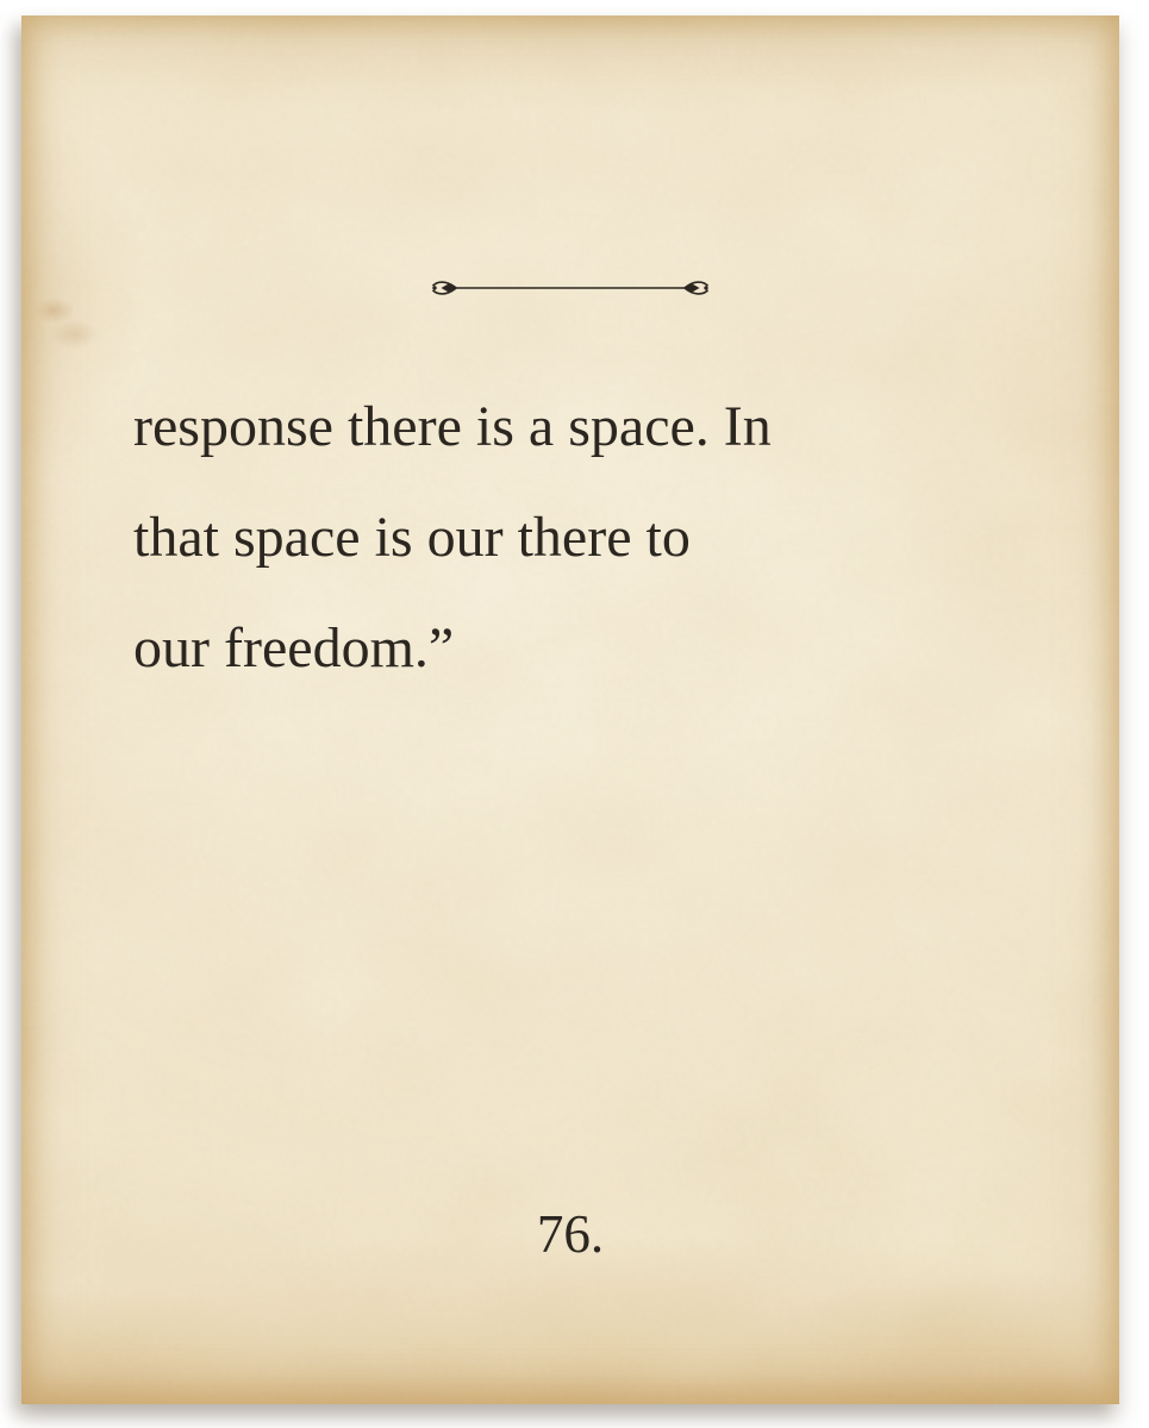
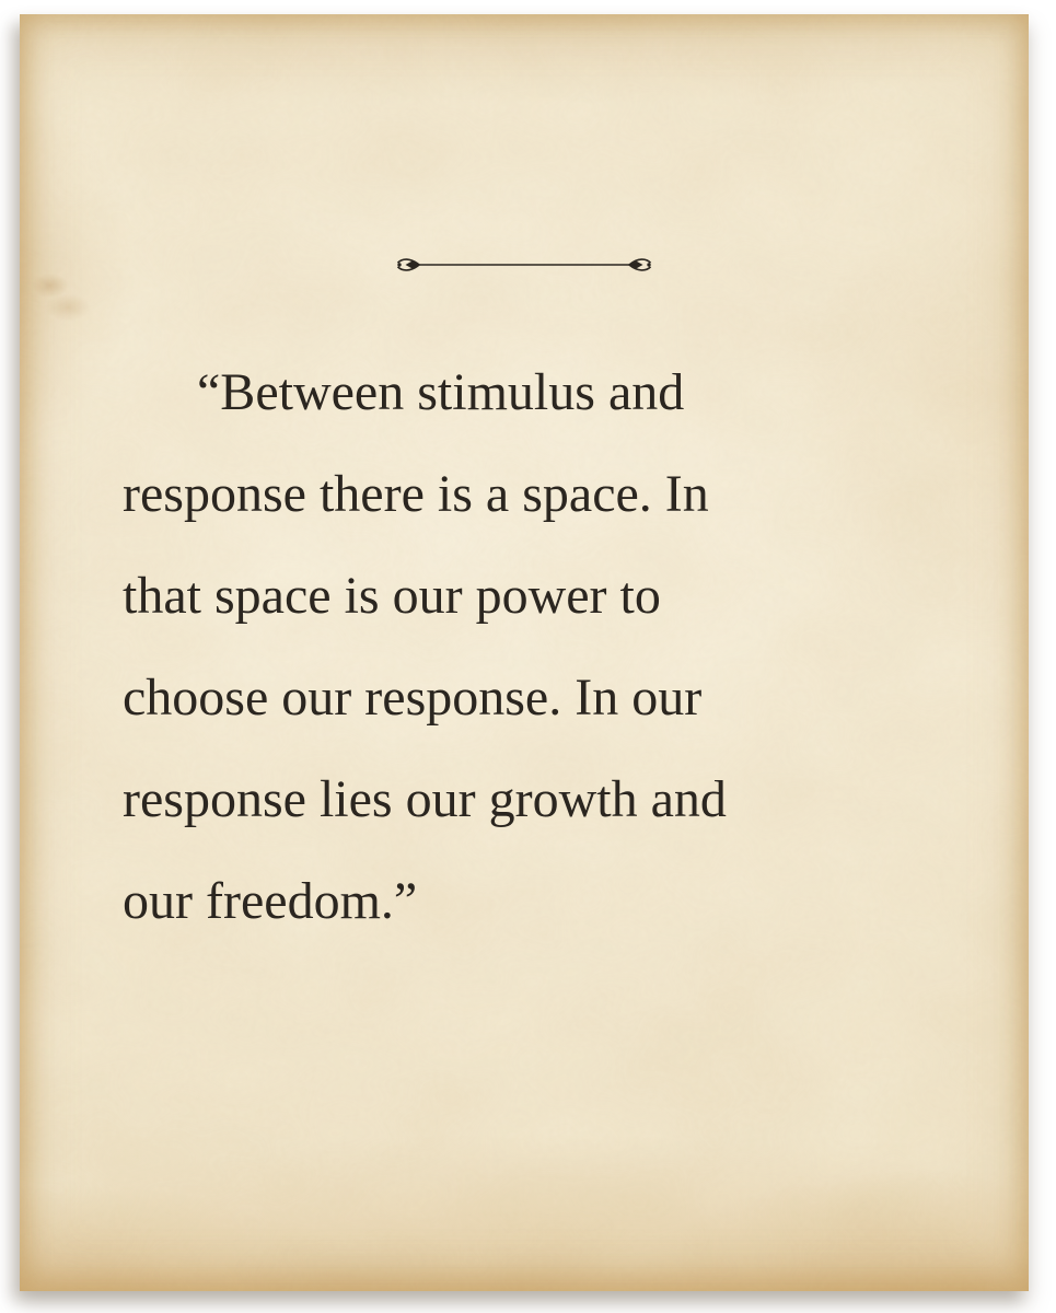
+ “Between stimulus and
  response there is a space. In
- that space is our there to
+ that space is our power to
+ choose our response. In our
+ response lies our growth and
  our freedom.”
- 76.
